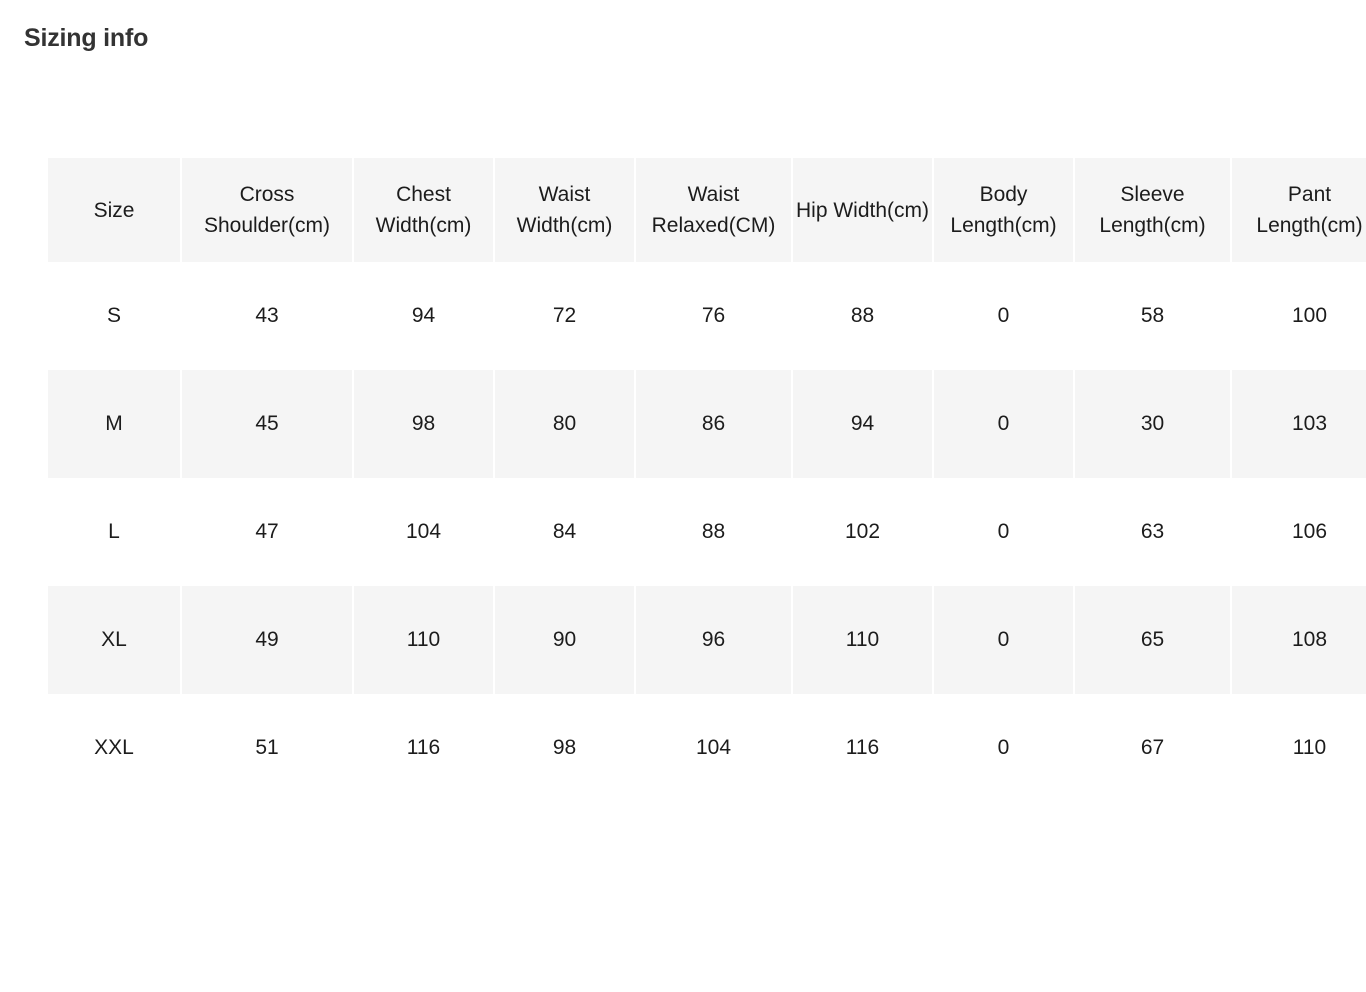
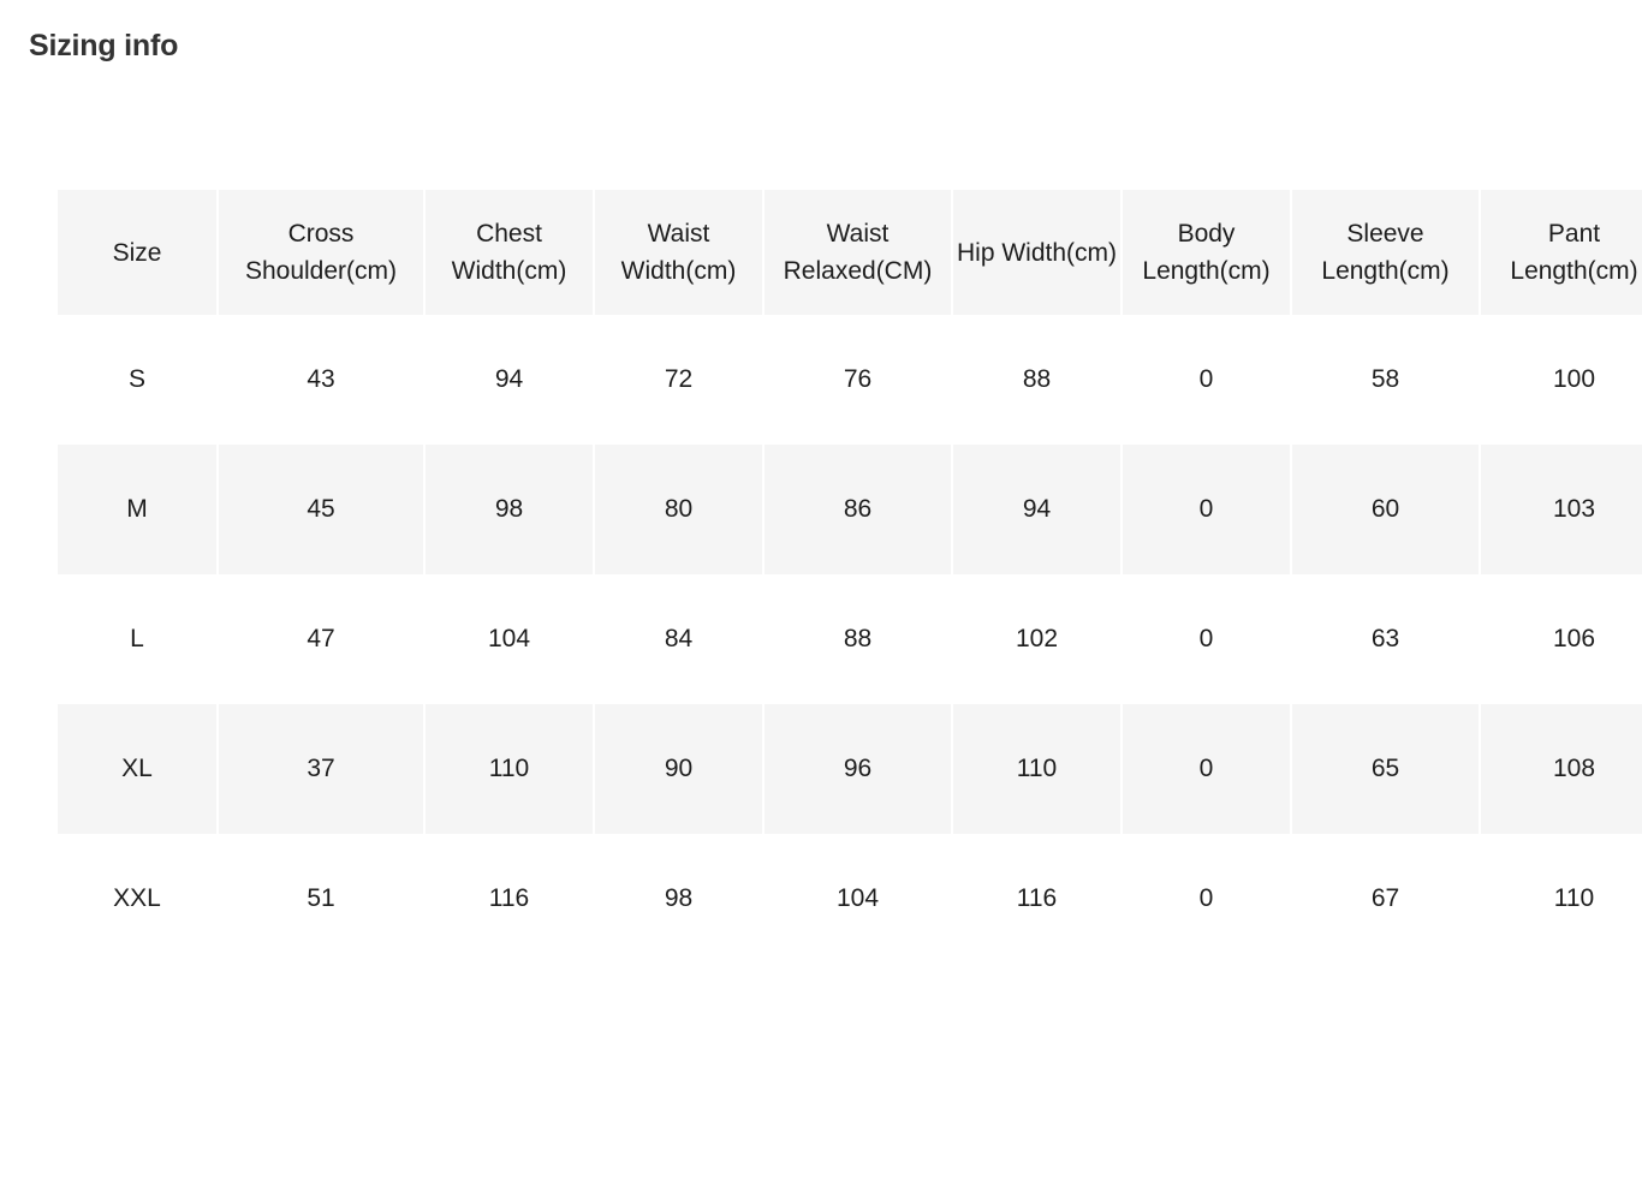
  Sizing info
  Size	Cross Shoulder(cm)	Chest Width(cm)	Waist Width(cm)	Waist Relaxed(CM)	Hip Width(cm)	Body Length(cm)	Sleeve Length(cm)	Pant Length(cm)
  S	43	94	72	76	88	0	58	100
- M	45	98	80	86	94	0	30	103
+ M	45	98	80	86	94	0	60	103
  L	47	104	84	88	102	0	63	106
- XL	49	110	90	96	110	0	65	108
+ XL	37	110	90	96	110	0	65	108
  XXL	51	116	98	104	116	0	67	110
